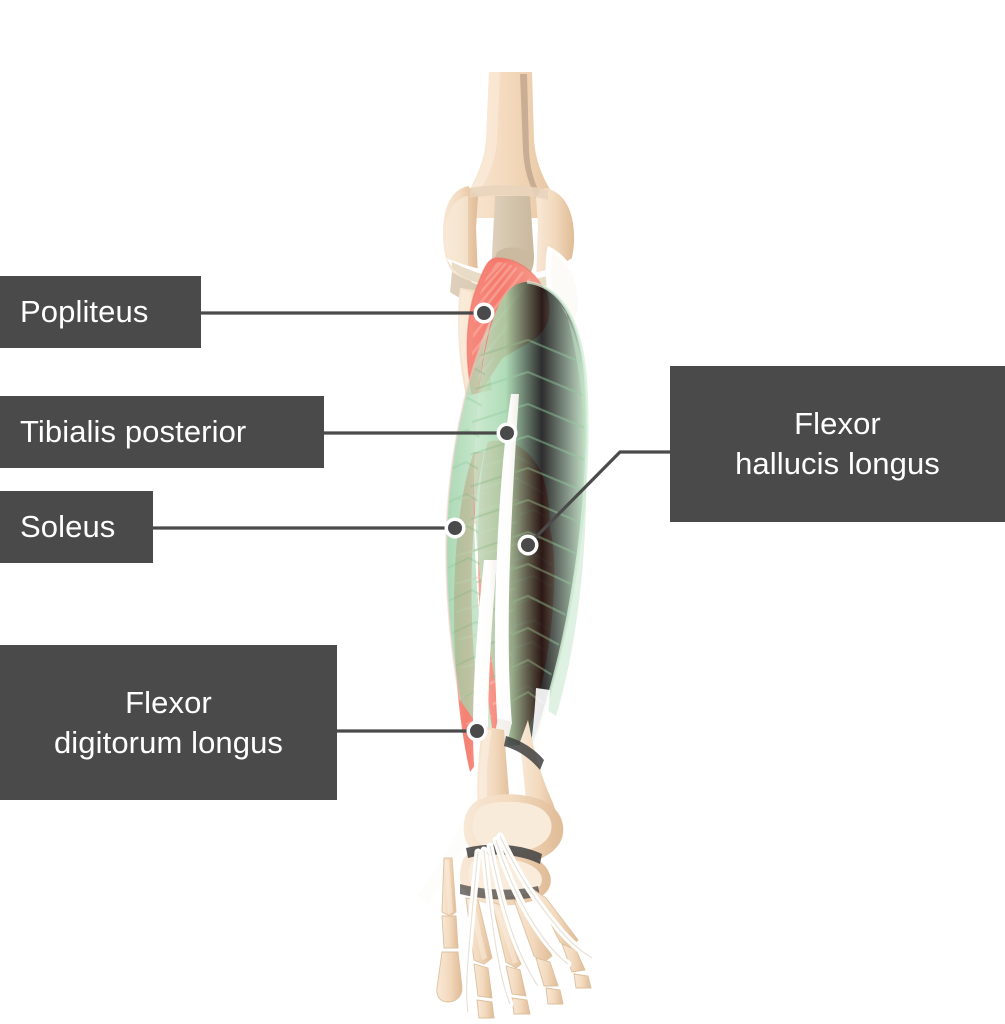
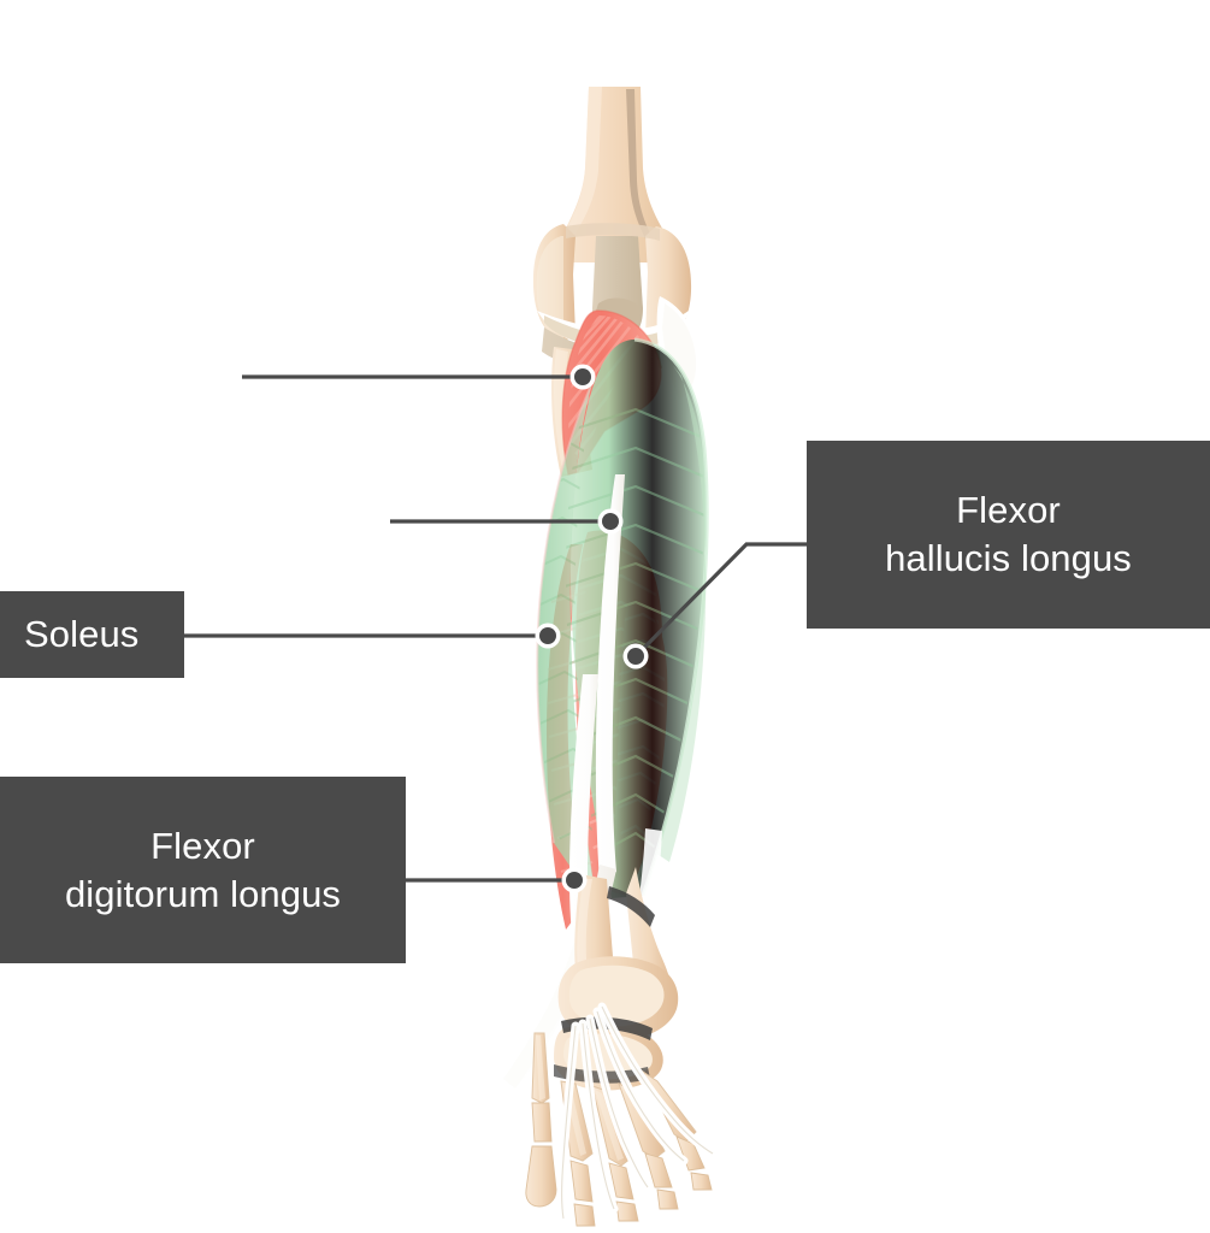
- Popliteus
- Tibialis posterior
  Soleus
  Flexor
  digitorum longus
  Flexor
  hallucis longus
